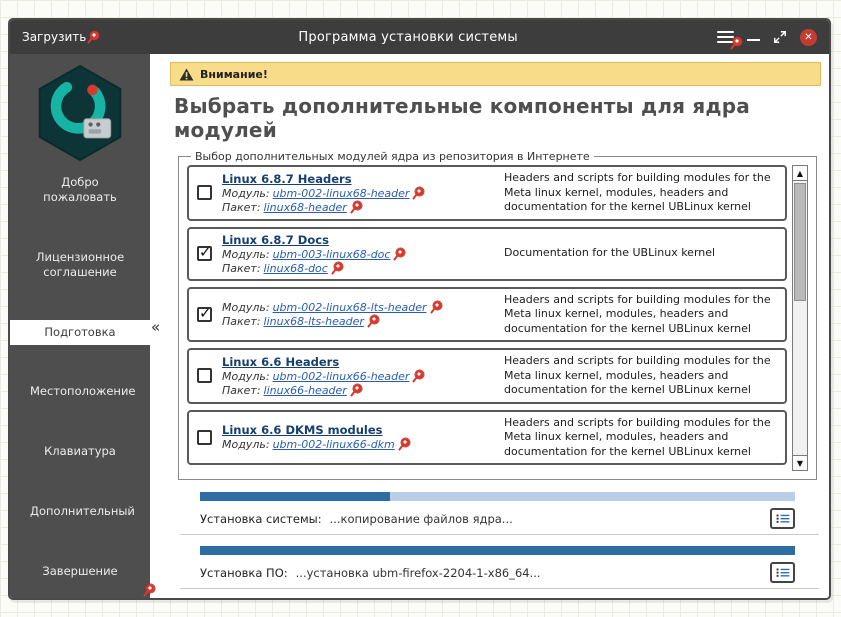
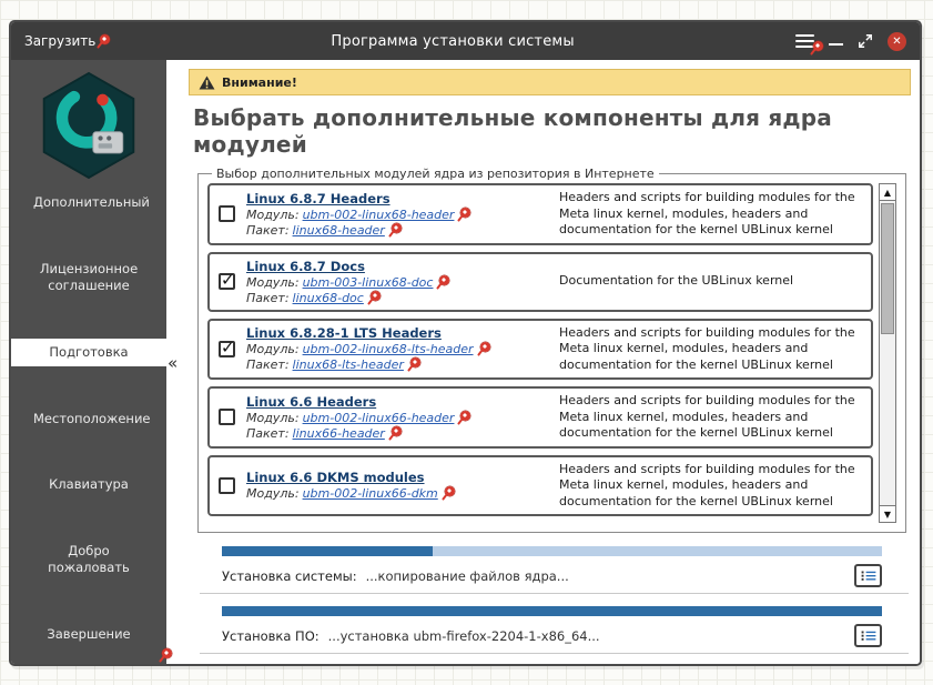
  Загрузить
  Программа установки системы
  ✕
- Добро пожаловать
+ Дополнительный
  Лицензионное соглашение
  Подготовка
  Местоположение
  Клавиатура
- Дополнительный
+ Добро пожаловать
  Завершение
  «
  Внимание!
  Выбрать дополнительные компоненты для ядра модулей
  Выбор дополнительных модулей ядра из репозитория в Интернете
  Linux 6.8.7 Headers
  Модуль:
  ubm-002-linux68-header
  Пакет:
  linux68-header
  Headers and scripts for building modules for the Meta linux kernel, modules, headers and documentation for the kernel UBLinux kernel
  Linux 6.8.7 Docs
  Модуль:
  ubm-003-linux68-doc
  Пакет:
  linux68-doc
  Documentation for the UBLinux kernel
+ Linux 6.8.28-1 LTS Headers
  Модуль:
  ubm-002-linux68-lts-header
  Пакет:
  linux68-lts-header
  Headers and scripts for building modules for the Meta linux kernel, modules, headers and documentation for the kernel UBLinux kernel
  Linux 6.6 Headers
  Модуль:
  ubm-002-linux66-header
  Пакет:
  linux66-header
  Headers and scripts for building modules for the Meta linux kernel, modules, headers and documentation for the kernel UBLinux kernel
  Linux 6.6 DKMS modules
  Модуль:
  ubm-002-linux66-dkm
  Headers and scripts for building modules for the Meta linux kernel, modules, headers and documentation for the kernel UBLinux kernel
  ▲
  ▼
  Установка системы:
  ...копирование файлов ядра...
  Установка ПО:
  ...установка ubm-firefox-2204-1-x86_64...
